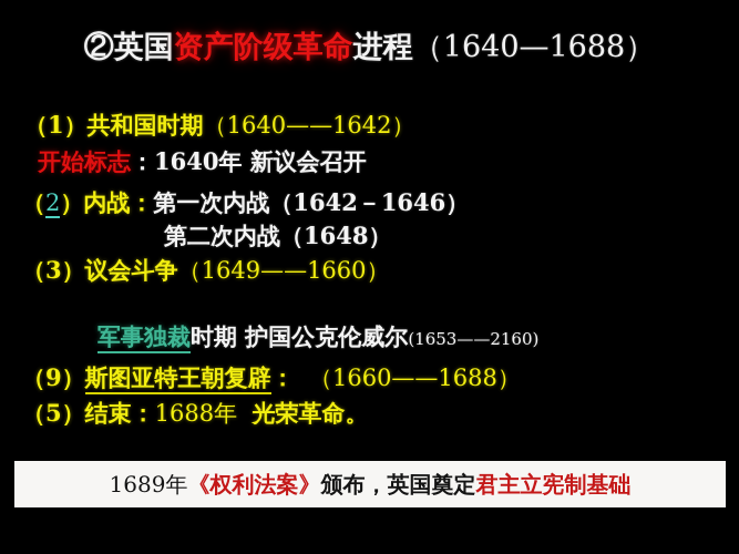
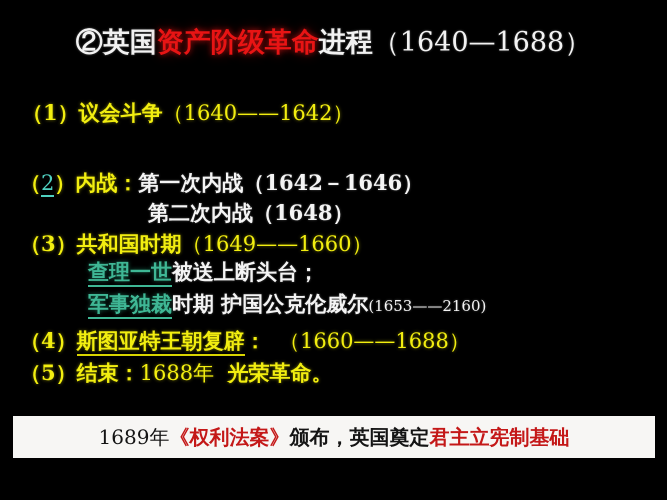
  ②英国资产阶级革命进程（1640—1688）
- （1）共和国时期（1640——1642）
+ （1）议会斗争（1640——1642）
- 开始标志：1640年 新议会召开
  （2）内战：第一次内战（1642－1646）
  第二次内战（1648）
- （3）议会斗争（1649——1660）
+ （3）共和国时期（1649——1660）
+ 查理一世被送上断头台；
  军事独裁时期 护国公克伦威尔(1653——2160)
- （9）斯图亚特王朝复辟： （1660——1688）
+ （4）斯图亚特王朝复辟： （1660——1688）
  （5）结束：1688年 光荣革命。
  1689年
  《权利法案》
  颁布，英国奠定
  君主立宪制基础
